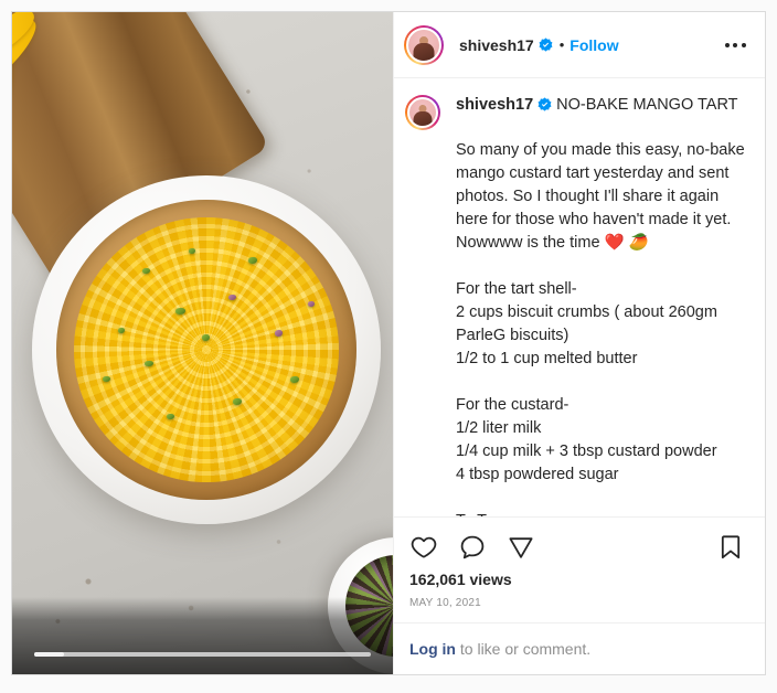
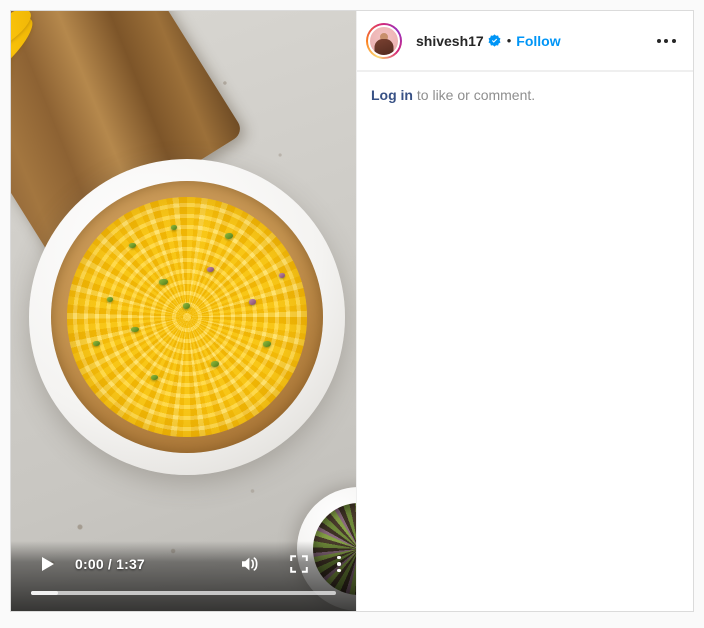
+ 0:00 / 1:37
  shivesh17
  •
  Follow
- shivesh17 NO-BAKE MANGO TART
- So many of you made this easy, no-bake mango custard tart yesterday and sent photos. So I thought I'll share it again here for those who haven't made it yet. Nowwww is the time ❤️ 🥭
- For the tart shell-
- 2 cups biscuit crumbs ( about 260gm ParleG biscuits)
- 1/2 to 1 cup melted butter
- For the custard-
- 1/2 liter milk
- 1/4 cup milk + 3 tbsp custard powder
- 4 tbsp powdered sugar
- 162,061 views
- MAY 10, 2021
  Log in to like or comment.
